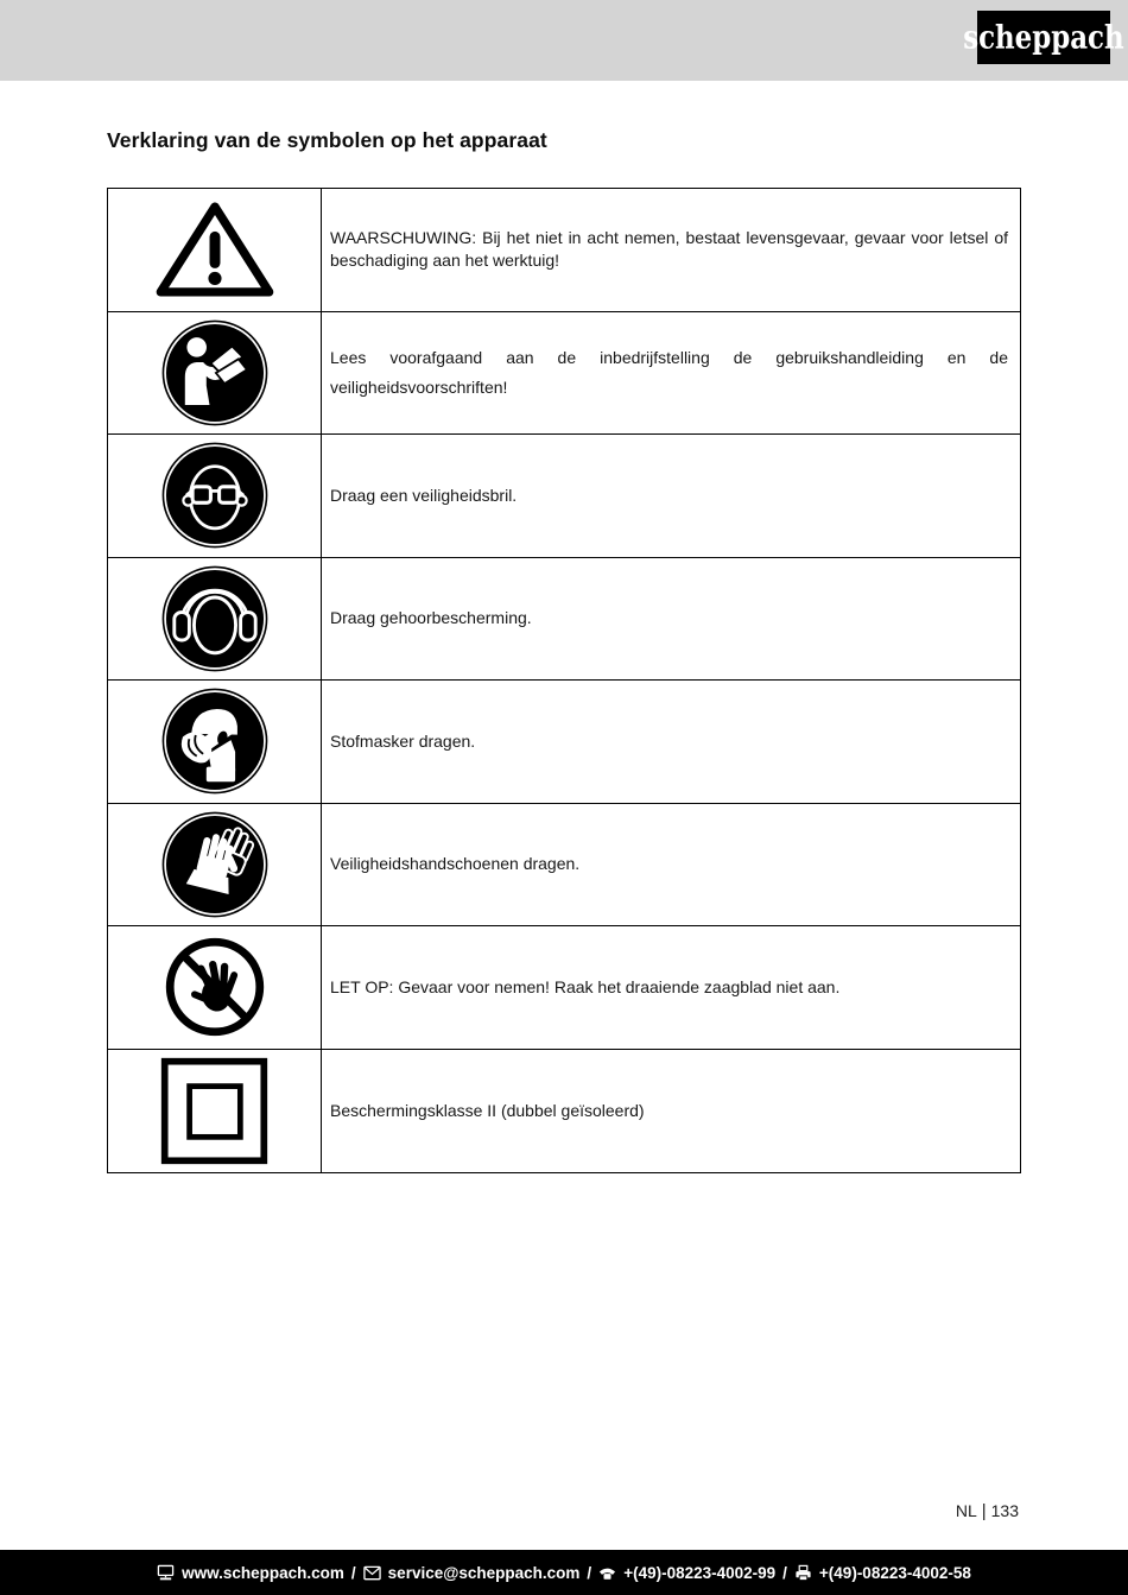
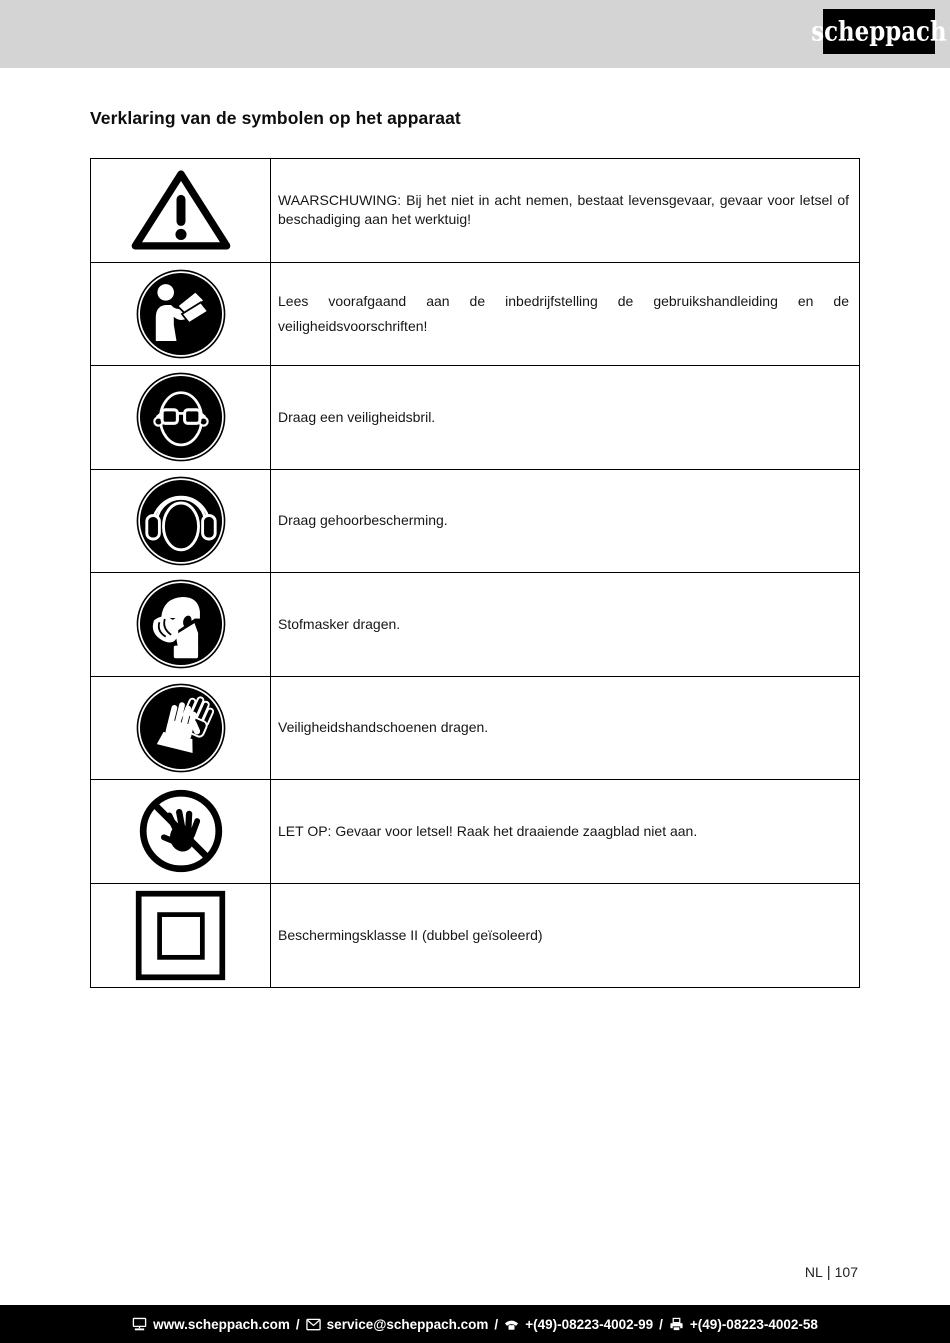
  scheppach
  Verklaring van de symbolen op het apparaat
  WAARSCHUWING: Bij het niet in acht nemen, bestaat levensgevaar, gevaar voor letsel of beschadiging aan het werktuig!
  Lees voorafgaand aan de inbedrijfstelling de gebruikshandleiding en de veiligheidsvoorschriften!
  Draag een veiligheidsbril.
  Draag gehoorbescherming.
  Stofmasker dragen.
  Veiligheidshandschoenen dragen.
- LET OP: Gevaar voor nemen! Raak het draaiende zaagblad niet aan.
+ LET OP: Gevaar voor letsel! Raak het draaiende zaagblad niet aan.
  Beschermingsklasse II (dubbel geïsoleerd)
- NL | 133
+ NL | 107
  www.scheppach.com
  /
  service@scheppach.com
  /
  +(49)-08223-4002-99
  /
  +(49)-08223-4002-58
